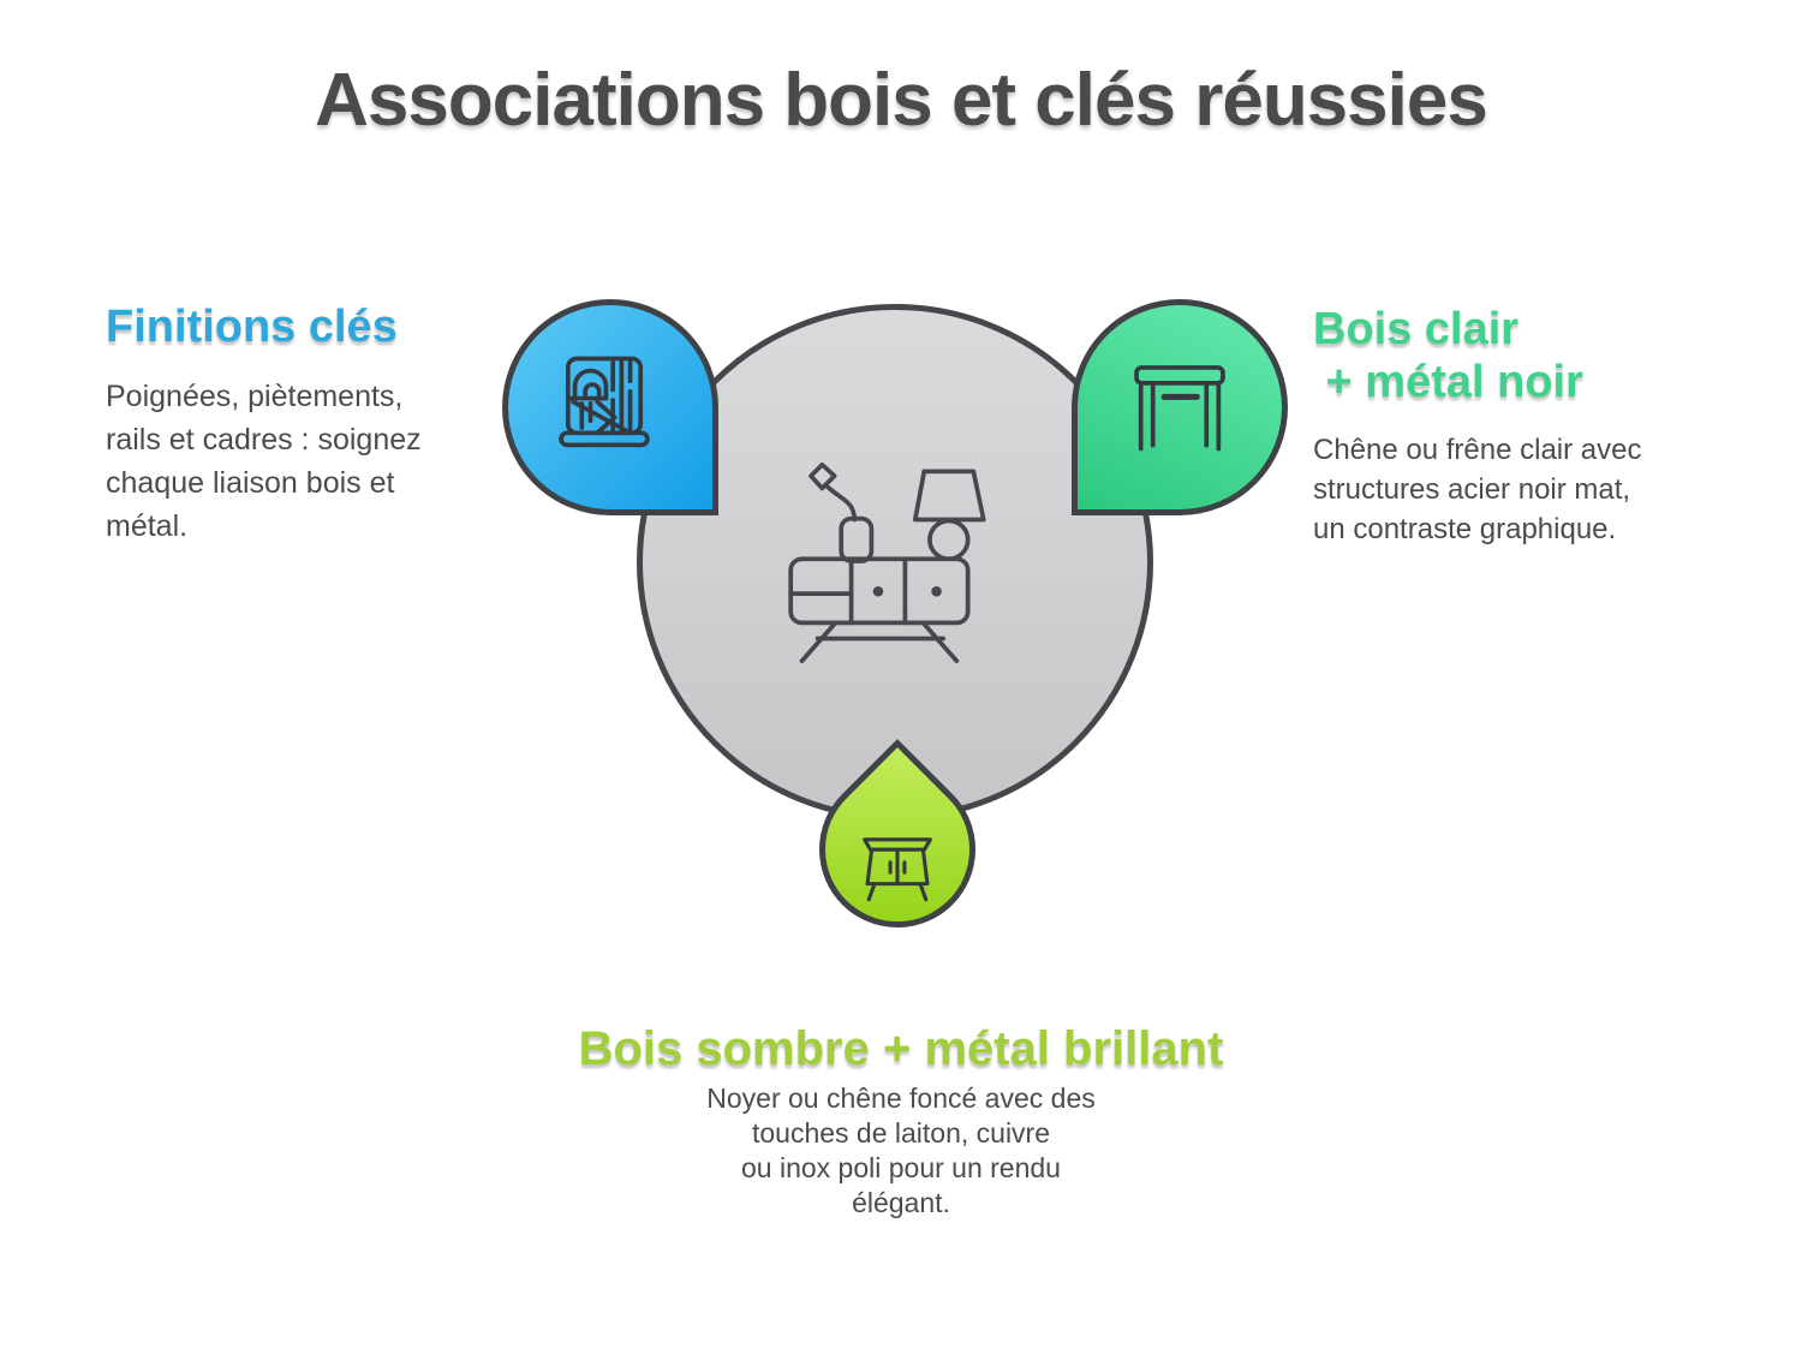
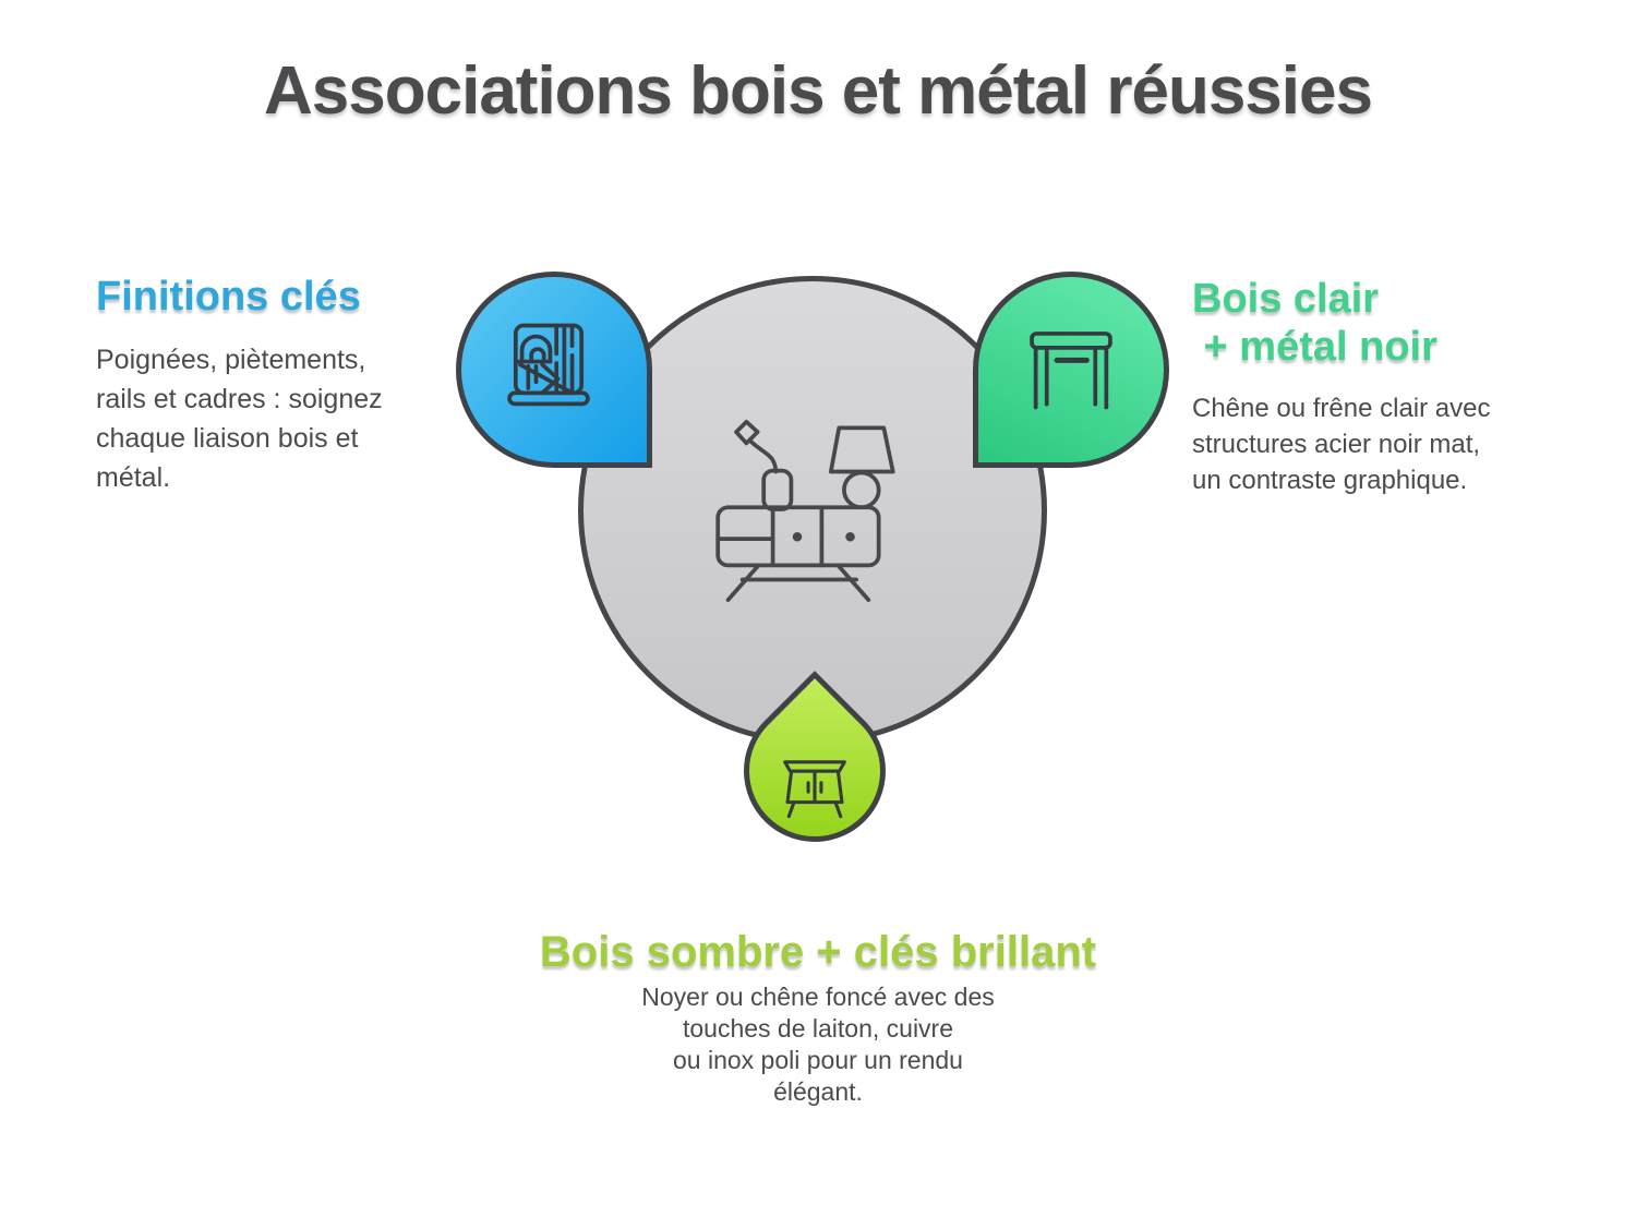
- Associations bois et clés réussies
+ Associations bois et métal réussies
  Finitions clés
  Poignées, piètements,
  rails et cadres : soignez
  chaque liaison bois et
  métal.
  Bois clair
  + métal noir
  Chêne ou frêne clair avec
  structures acier noir mat,
  un contraste graphique.
- Bois sombre + métal brillant
+ Bois sombre + clés brillant
  Noyer ou chêne foncé avec des
  touches de laiton, cuivre
  ou inox poli pour un rendu
  élégant.
